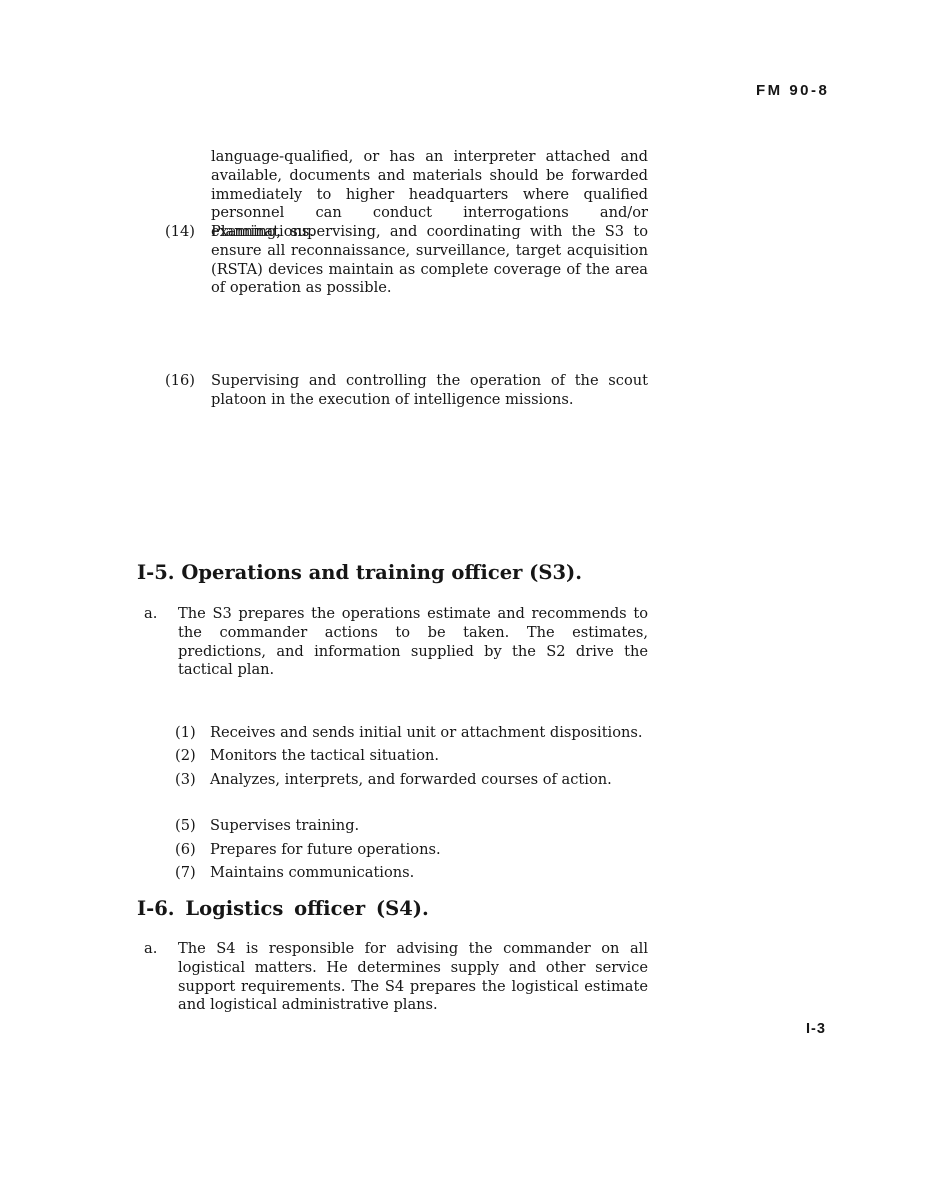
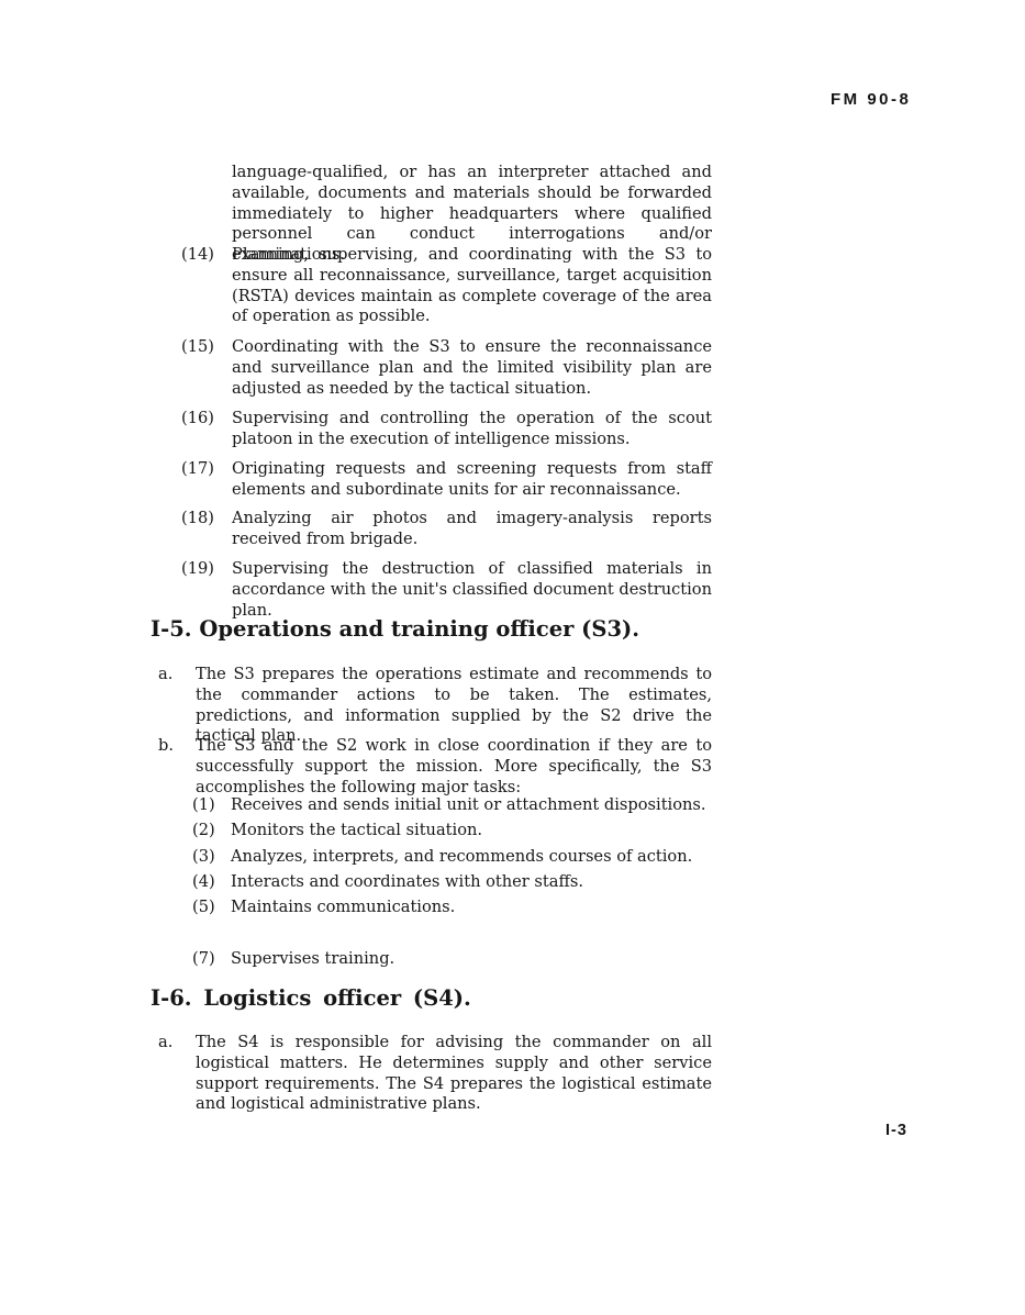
  FM 90-8
  language-qualified, or has an interpreter attached and available, documents and materials should be forwarded immediately to higher headquarters where qualified personnel can conduct interrogations and/or examinations.
  (14)
  Planning, supervising, and coordinating with the S3 to ensure all reconnaissance, surveillance, target acquisition (RSTA) devices maintain as complete coverage of the area of operation as possible.
+ (15)
+ Coordinating with the S3 to ensure the reconnaissance and surveillance plan and the limited visibility plan are adjusted as needed by the tactical situation.
  (16)
  Supervising and controlling the operation of the scout platoon in the execution of intelligence missions.
+ (17)
+ Originating requests and screening requests from staff elements and subordinate units for air reconnaissance.
+ (18)
+ Analyzing air photos and imagery-analysis reports received from brigade.
+ (19)
+ Supervising the destruction of classified materials in accordance with the unit's classified document destruction plan.
  I-5. Operations and training officer (S3).
  a.
  The S3 prepares the operations estimate and recommends to the commander actions to be taken. The estimates, predictions, and information supplied by the S2 drive the tactical plan.
+ b.
+ The S3 and the S2 work in close coordination if they are to successfully support the mission. More specifically, the S3 accomplishes the following major tasks:
  (1)
  Receives and sends initial unit or attachment dispositions.
  (2)
  Monitors the tactical situation.
  (3)
- Analyzes, interprets, and forwarded courses of action.
+ Analyzes, interprets, and recommends courses of action.
+ (4)
+ Interacts and coordinates with other staffs.
  (5)
- Supervises training.
+ Maintains communications.
- (6)
- Prepares for future operations.
  (7)
- Maintains communications.
+ Supervises training.
  I-6. Logistics officer (S4).
  a.
  The S4 is responsible for advising the commander on all logistical matters. He determines supply and other service support requirements. The S4 prepares the logistical estimate and logistical administrative plans.
  I-3
